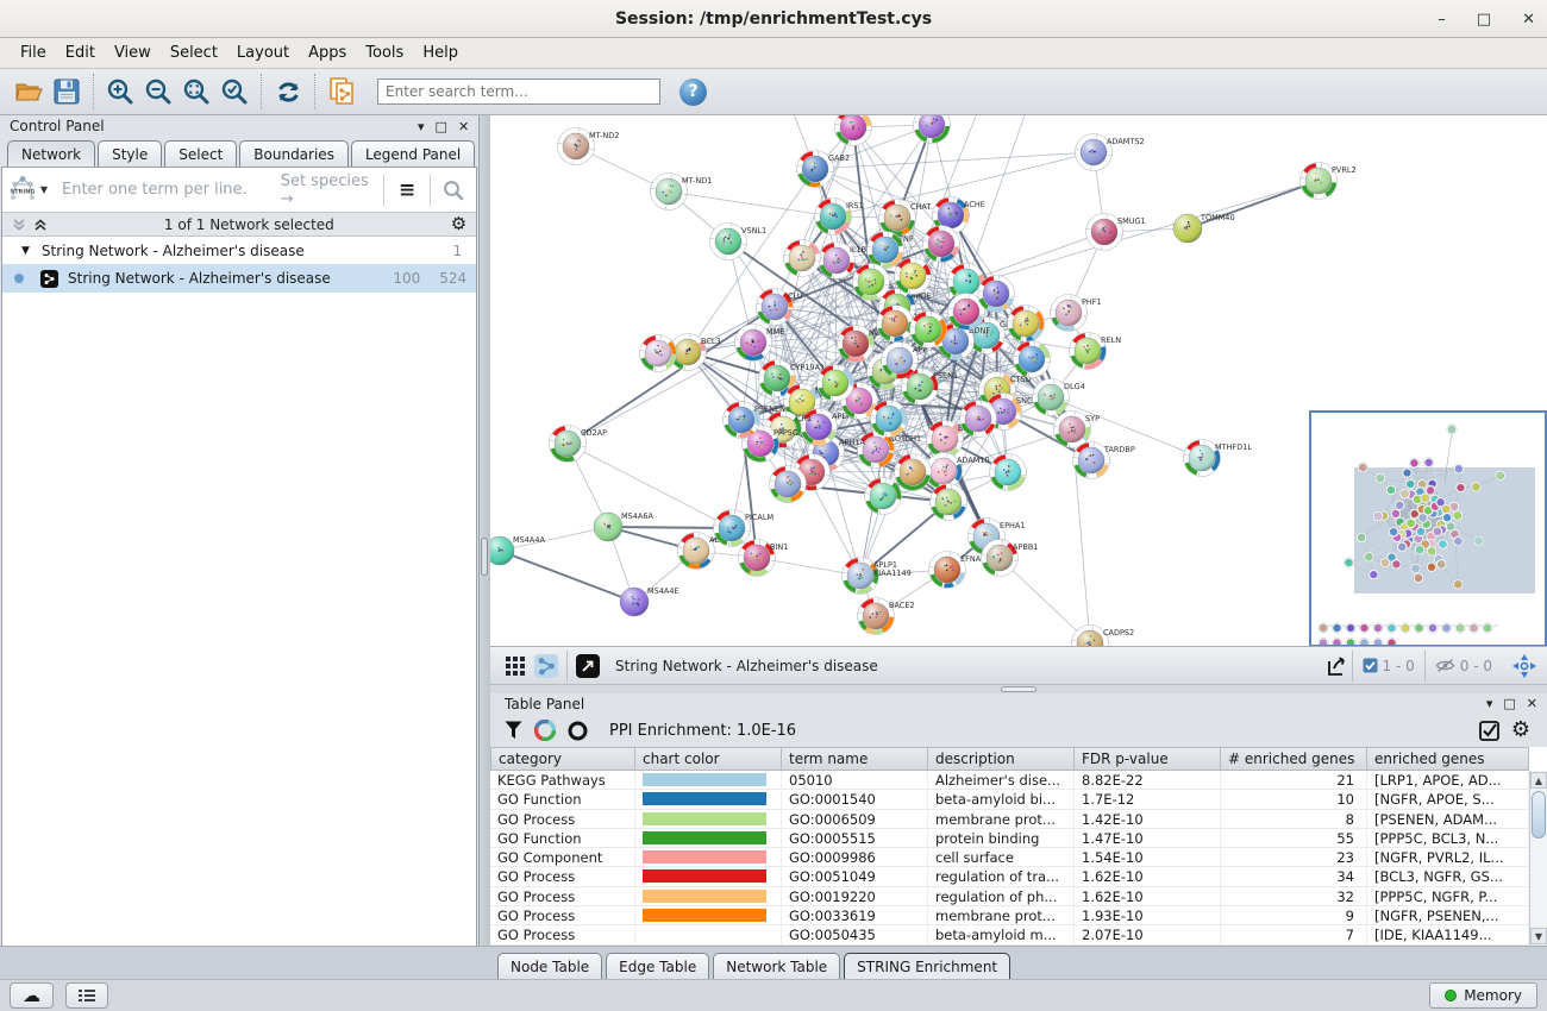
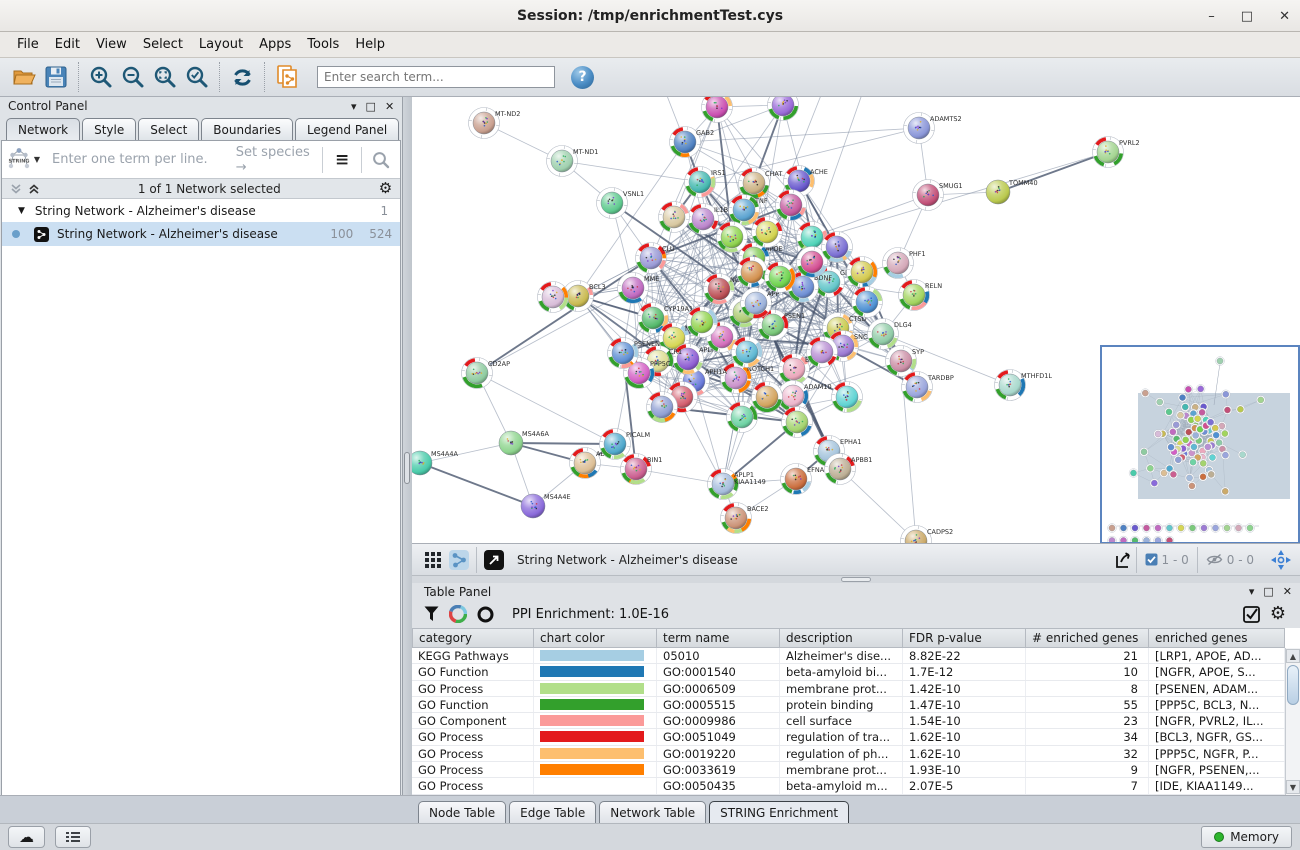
  Session: /tmp/enrichmentTest.cys
  –
  □
  ✕
  File
  Edit
  View
  Select
  Layout
  Apps
  Tools
  Help
  Enter search term...
  ?
  Control Panel
  ▾
  □
  ✕
  Network
  Style
  Select
  Boundaries
  Legend Panel
  ▼
  Enter one term per line.
  Set species →
  ≡
  1 of 1 Network selected
  ⚙
  ▼
  String Network - Alzheimer's disease
  1
  String Network - Alzheimer's disease
  100
  524
  MT-ND2
  MT-ND1
  VSNL1
  GAB2
  IRS1
  CHAT
  ACHE
  IL1B
  TNF
  CLU
  APOE
  MME
  BCL3
  BDNF
  CYP19A1
  PSEN1
  APP
  CTSD
  SNC
  DLG4
  SYP
  TARDBP
  MTHFD1L
  ADAMTS2
  PVRL2
  TOMM40
  SMUG1
  PHF1
  RELN
  CD2AP
  MS4A6A
  MS4A4A
  MS4A4E
  PICALM
  BIN1
  APLP1
  KIAA1149
  BACE2
  EFNA
  EPHA1
  APBB1
  CADPS2
  NOTCH1
  ADAM10
  APH1A
  APLP
  CR1
  PPP5C
  PSENEN
  String Network - Alzheimer's disease
  1 - 0
  0 - 0
  Table Panel
  ▾
  □
  ✕
  PPI Enrichment: 1.0E-16
  ⚙
  category
  chart color
  term name
  description
  FDR p-value
  # enriched genes
  enriched genes
  KEGG Pathways
  05010
  Alzheimer's dise...
  8.82E-22
  21
  [LRP1, APOE, AD...
  GO Function
  GO:0001540
  beta-amyloid bi...
  1.7E-12
  10
  [NGFR, APOE, S...
  GO Process
  GO:0006509
  membrane prot...
  1.42E-10
  8
  [PSENEN, ADAM...
  GO Function
  GO:0005515
  protein binding
  1.47E-10
  55
  [PPP5C, BCL3, N...
  GO Component
  GO:0009986
  cell surface
  1.54E-10
  23
  [NGFR, PVRL2, IL...
  GO Process
  GO:0051049
  regulation of tra...
  1.62E-10
  34
  [BCL3, NGFR, GS...
  GO Process
  GO:0019220
  regulation of ph...
  1.62E-10
  32
  [PPP5C, NGFR, P...
  GO Process
  GO:0033619
  membrane prot...
  1.93E-10
  9
  [NGFR, PSENEN,...
  GO Process
  GO:0050435
  beta-amyloid m...
- 2.07E-10
+ 2.07E-5
  7
  [IDE, KIAA1149...
  ▲
  ▼
  Node Table
  Edge Table
  Network Table
  STRING Enrichment
  ☁
  Memory
